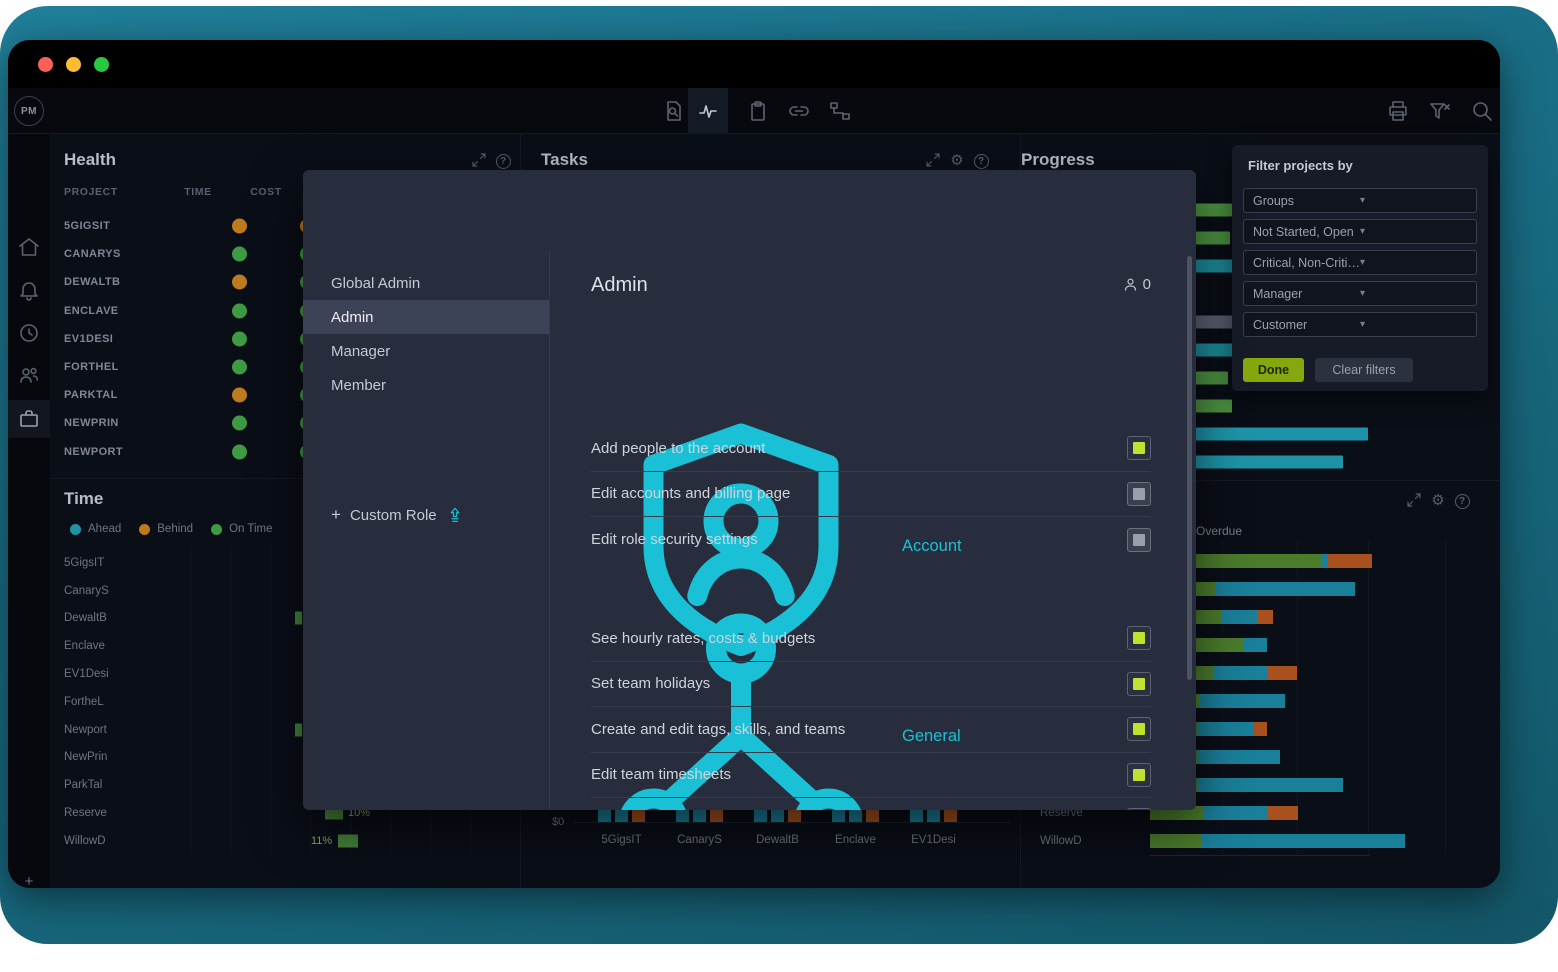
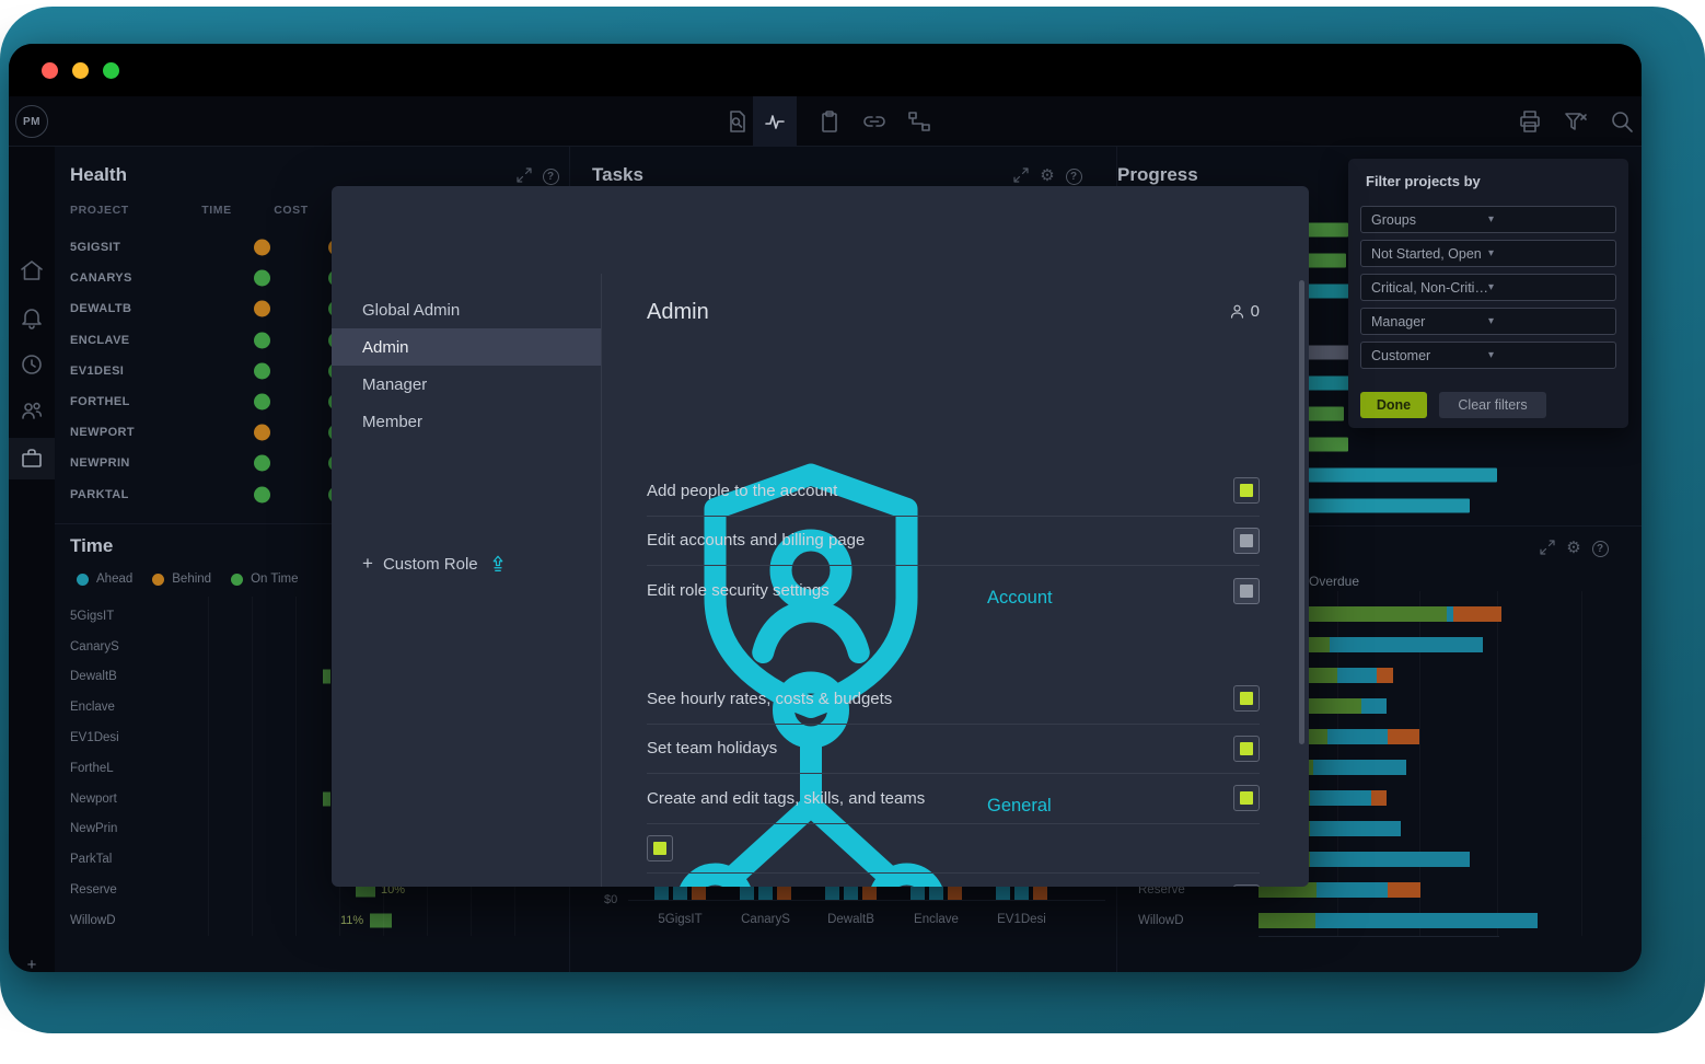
  PM
  +
  Health
  ?
  PROJECT
  TIME
  COST
  5GIGSIT
  CANARYS
  DEWALTB
  ENCLAVE
  EV1DESI
  FORTHEL
- PARKTAL
+ NEWPORT
  NEWPRIN
- NEWPORT
+ PARKTAL
  Time
  Ahead
  Behind
  On Time
  5GigsIT
  CanaryS
  DewaltB
  Enclave
  EV1Desi
  FortheL
  Newport
  NewPrin
  ParkTal
  Reserve
  10%
  WillowD
  11%
  Tasks
  ⚙
  ?
  $0
  5GigsIT
  CanaryS
  DewaltB
  Enclave
  EV1Desi
  Progress
  ⚙
  ?
  Overdue
  Reserve
  WillowD
  Filter projects by
  Groups
  ▾
  Not Started, Open
  ▾
  ▾
  Manager
  ▾
  Customer
  ▾
  Done
  Clear filters
  Global Admin
  Admin
  Manager
  Member
  +
  Custom Role
  Admin
  0
  Account
  Add people to the account
  Edit accounts and billing page
  Edit role security settings
  General
  See hourly rates, costs & budgets
  Set team holidays
  Create and edit tags, skills, and teams
- Edit team timesheets
